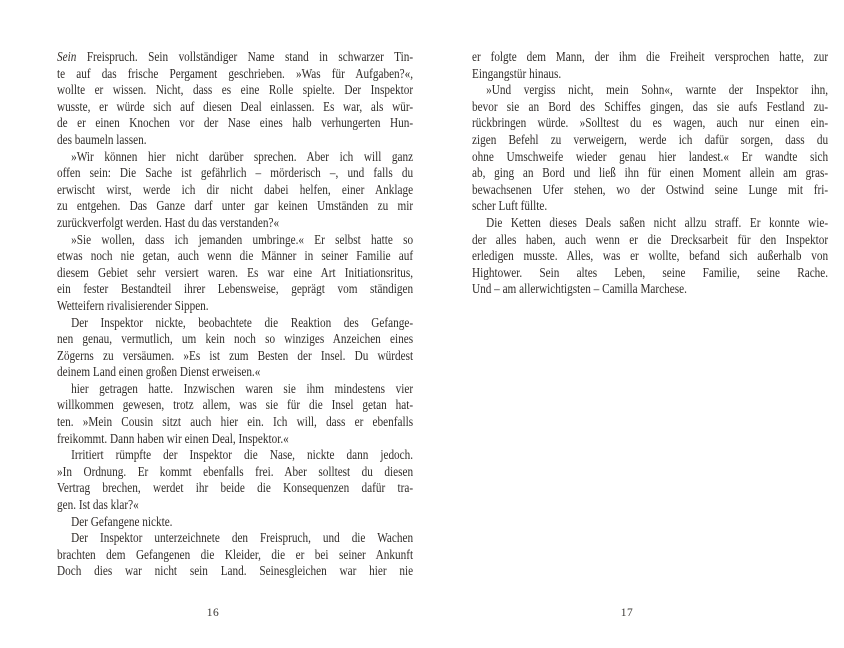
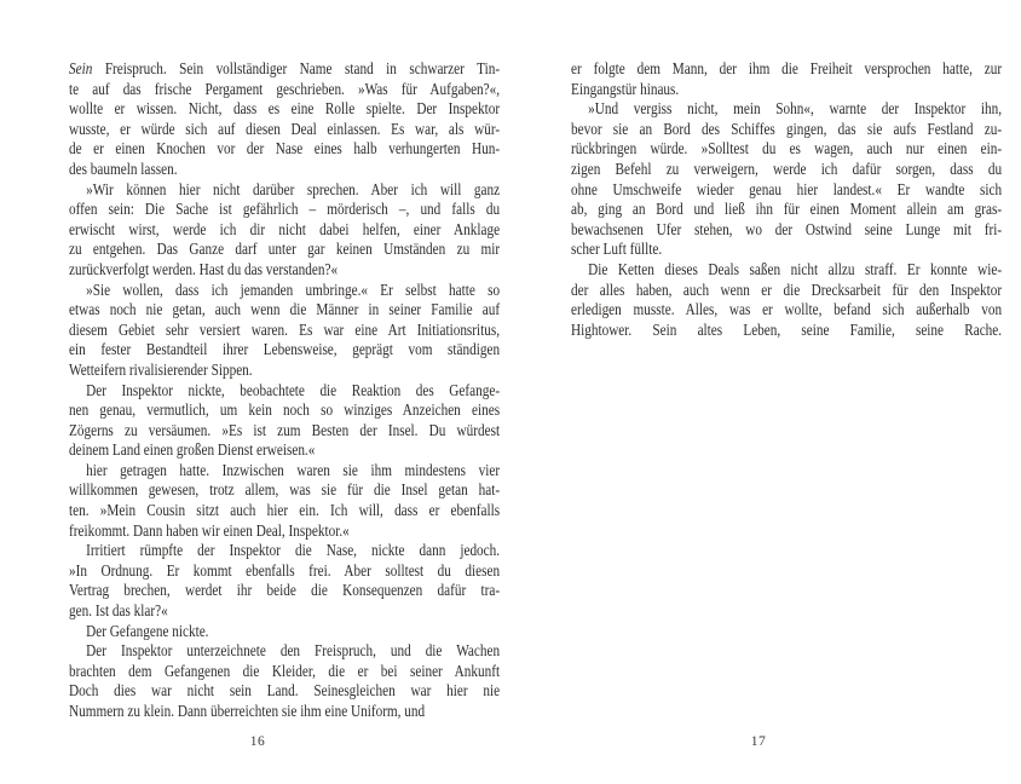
  Sein Freispruch. Sein vollständiger Name stand in schwarzer Tin-
  te auf das frische Pergament geschrieben. »Was für Aufgaben?«,
  wollte er wissen. Nicht, dass es eine Rolle spielte. Der Inspektor
  wusste, er würde sich auf diesen Deal einlassen. Es war, als wür-
  de er einen Knochen vor der Nase eines halb verhungerten Hun-
  des baumeln lassen.
  »Wir können hier nicht darüber sprechen. Aber ich will ganz
  offen sein: Die Sache ist gefährlich – mörderisch –, und falls du
  erwischt wirst, werde ich dir nicht dabei helfen, einer Anklage
  zu entgehen. Das Ganze darf unter gar keinen Umständen zu mir
  zurückverfolgt werden. Hast du das verstanden?«
  »Sie wollen, dass ich jemanden umbringe.« Er selbst hatte so
  etwas noch nie getan, auch wenn die Männer in seiner Familie auf
  diesem Gebiet sehr versiert waren. Es war eine Art Initiationsritus,
  ein fester Bestandteil ihrer Lebensweise, geprägt vom ständigen
  Wetteifern rivalisierender Sippen.
  Der Inspektor nickte, beobachtete die Reaktion des Gefange-
  nen genau, vermutlich, um kein noch so winziges Anzeichen eines
  Zögerns zu versäumen. »Es ist zum Besten der Insel. Du würdest
  deinem Land einen großen Dienst erweisen.«
  hier getragen hatte. Inzwischen waren sie ihm mindestens vier
  willkommen gewesen, trotz allem, was sie für die Insel getan hat-
  ten. »Mein Cousin sitzt auch hier ein. Ich will, dass er ebenfalls
  freikommt. Dann haben wir einen Deal, Inspektor.«
  Irritiert rümpfte der Inspektor die Nase, nickte dann jedoch.
  »In Ordnung. Er kommt ebenfalls frei. Aber solltest du diesen
  Vertrag brechen, werdet ihr beide die Konsequenzen dafür tra-
  gen. Ist das klar?«
  Der Gefangene nickte.
  Der Inspektor unterzeichnete den Freispruch, und die Wachen
  brachten dem Gefangenen die Kleider, die er bei seiner Ankunft
  Doch dies war nicht sein Land. Seinesgleichen war hier nie
+ Nummern zu klein. Dann überreichten sie ihm eine Uniform, und
  er folgte dem Mann, der ihm die Freiheit versprochen hatte, zur
  Eingangstür hinaus.
  »Und vergiss nicht, mein Sohn«, warnte der Inspektor ihn,
  bevor sie an Bord des Schiffes gingen, das sie aufs Festland zu-
  rückbringen würde. »Solltest du es wagen, auch nur einen ein-
  zigen Befehl zu verweigern, werde ich dafür sorgen, dass du
  ohne Umschweife wieder genau hier landest.« Er wandte sich
  ab, ging an Bord und ließ ihn für einen Moment allein am gras-
  bewachsenen Ufer stehen, wo der Ostwind seine Lunge mit fri-
  scher Luft füllte.
  Die Ketten dieses Deals saßen nicht allzu straff. Er konnte wie-
  der alles haben, auch wenn er die Drecksarbeit für den Inspektor
  erledigen musste. Alles, was er wollte, befand sich außerhalb von
  Hightower. Sein altes Leben, seine Familie, seine Rache.
- Und – am allerwichtigsten – Camilla Marchese.
  16
  17
